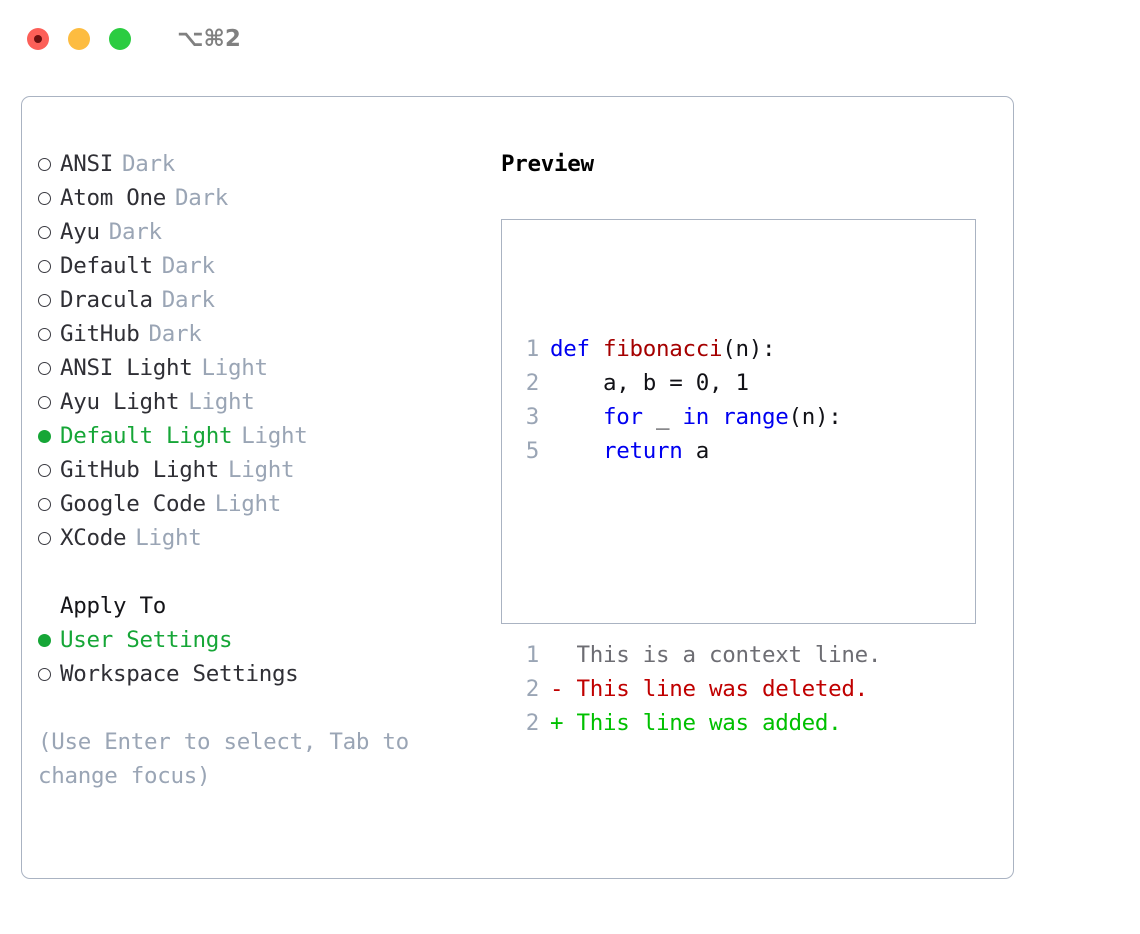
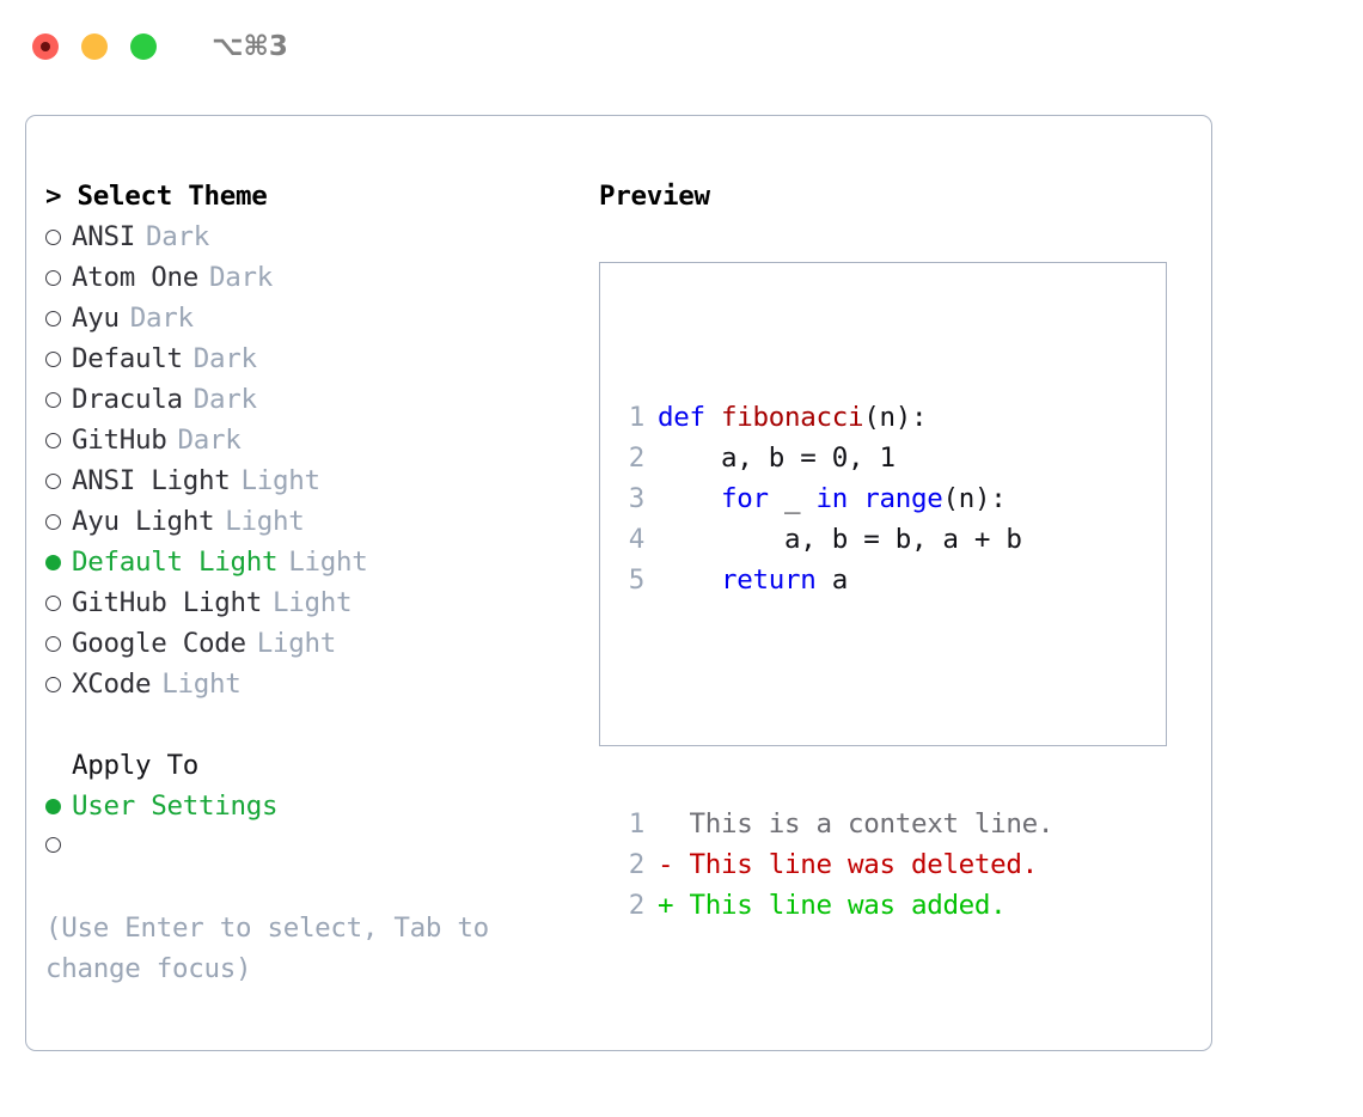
- ⌥⌘2
+ ⌥⌘3
+ > Select Theme
  ANSI
  Dark
  Atom One
  Dark
  Ayu
  Dark
  Default
  Dark
  Dracula
  Dark
  GitHub
  Dark
  ANSI Light
  Light
  Ayu Light
  Light
  Default Light
  Light
  GitHub Light
  Light
  Google Code
  Light
  XCode
  Light
  Apply To
  User Settings
- Workspace Settings
  (Use Enter to select, Tab to change focus)
  Preview
  1 def fibonacci(n):
  2 a, b = 0, 1
  3 for _ in range(n):
+ 4 a, b = b, a + b
  5 return a
  1 This is a context line.
  2 - This line was deleted.
  2 + This line was added.
